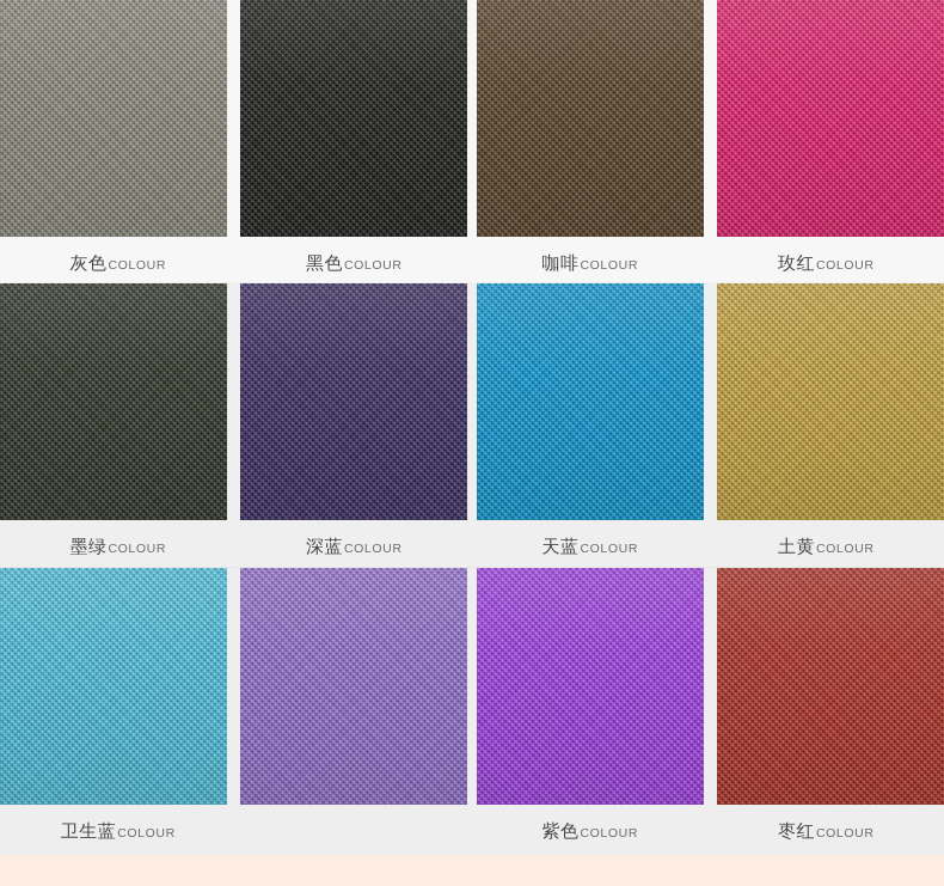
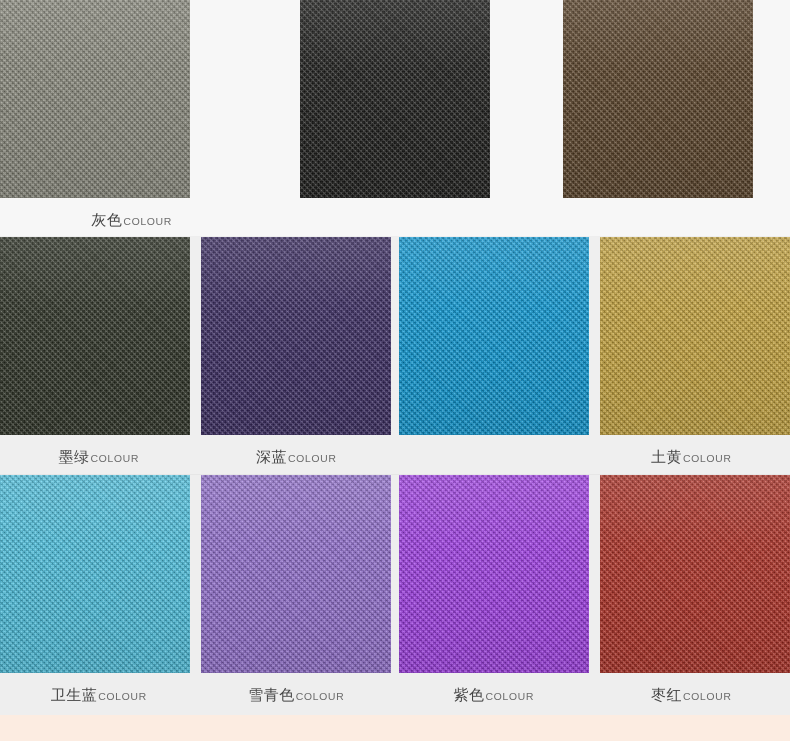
  灰色COLOUR
- 黑色COLOUR
- 咖啡COLOUR
- 玫红COLOUR
  墨绿COLOUR
  深蓝COLOUR
- 天蓝COLOUR
  土黄COLOUR
  卫生蓝COLOUR
+ 雪青色COLOUR
  紫色COLOUR
  枣红COLOUR
